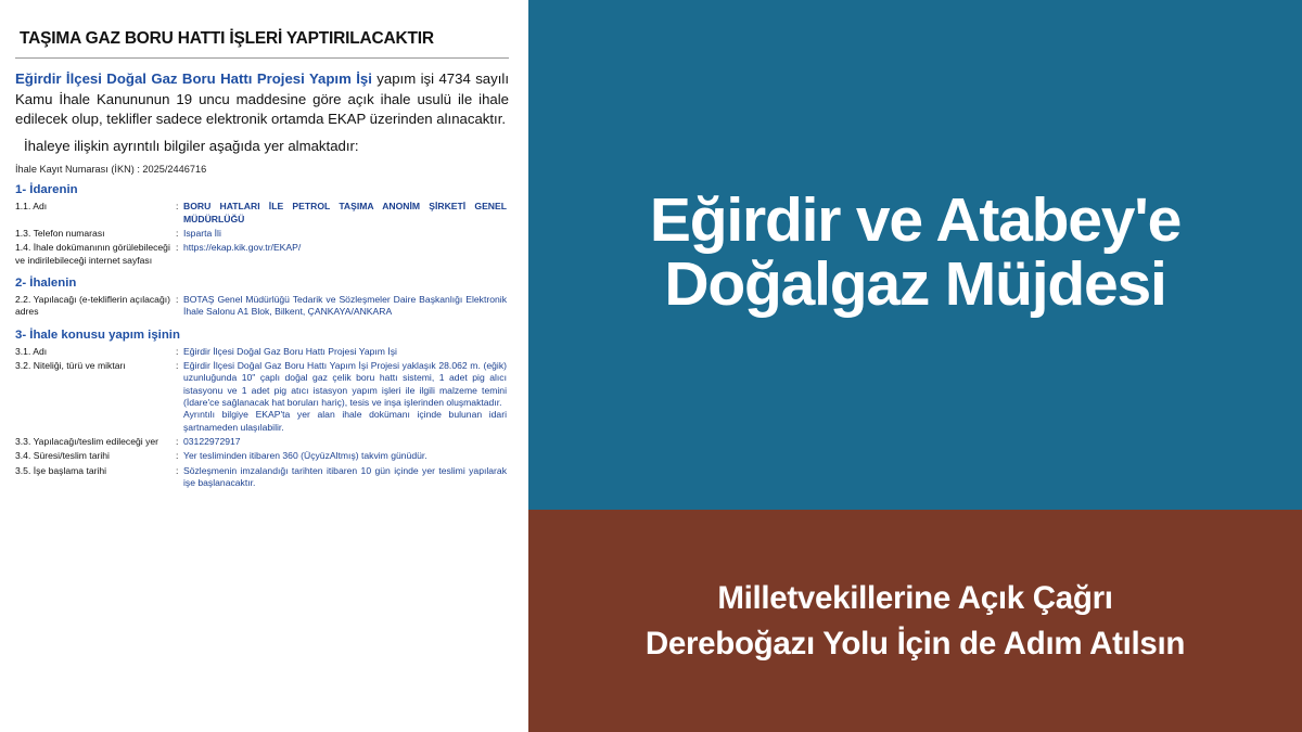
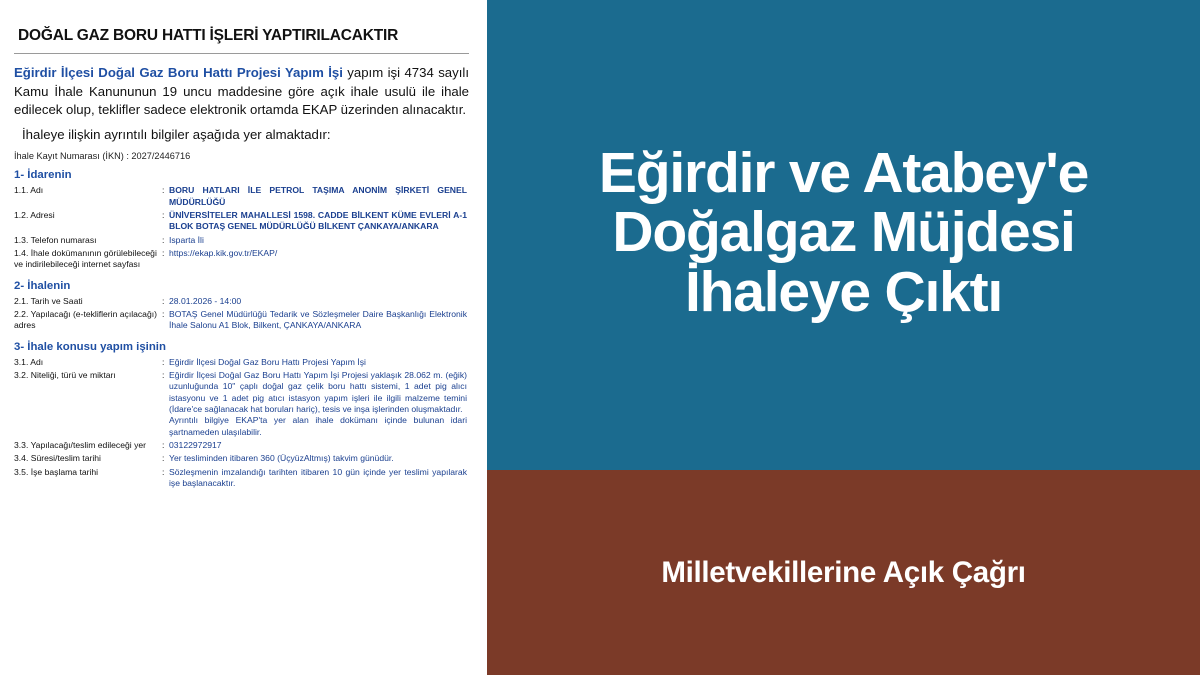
- TAŞIMA GAZ BORU HATTI İŞLERİ YAPTIRILACAKTIR
+ DOĞAL GAZ BORU HATTI İŞLERİ YAPTIRILACAKTIR
  Eğirdir İlçesi Doğal Gaz Boru Hattı Projesi Yapım İşi yapım işi 4734 sayılı Kamu İhale Kanununun 19 uncu maddesine göre açık ihale usulü ile ihale edilecek olup, teklifler sadece elektronik ortamda EKAP üzerinden alınacaktır.
  İhaleye ilişkin ayrıntılı bilgiler aşağıda yer almaktadır:
- İhale Kayıt Numarası (İKN) : 2025/2446716
+ İhale Kayıt Numarası (İKN) : 2027/2446716
  1- İdarenin
  1.1. Adı	:	BORU HATLARI İLE PETROL TAŞIMA ANONİM ŞİRKETİ GENEL MÜDÜRLÜĞÜ
+ 1.2. Adresi	:	ÜNİVERSİTELER MAHALLESİ 1598. CADDE BİLKENT KÜME EVLERİ A-1 BLOK BOTAŞ GENEL MÜDÜRLÜĞÜ BİLKENT ÇANKAYA/ANKARA
  1.3. Telefon numarası	:	Isparta İli
  1.4. İhale dokümanının görülebileceği ve indirilebileceği internet sayfası	:	https://ekap.kik.gov.tr/EKAP/
  2- İhalenin
+ 2.1. Tarih ve Saati	:	28.01.2026 - 14:00
  2.2. Yapılacağı (e-tekliflerin açılacağı) adres	:	BOTAŞ Genel Müdürlüğü Tedarik ve Sözleşmeler Daire Başkanlığı Elektronik İhale Salonu A1 Blok, Bilkent, ÇANKAYA/ANKARA
  3- İhale konusu yapım işinin
  3.1. Adı	:	Eğirdir İlçesi Doğal Gaz Boru Hattı Projesi Yapım İşi
  3.2. Niteliği, türü ve miktarı	:	Eğirdir İlçesi Doğal Gaz Boru Hattı Yapım İşi Projesi yaklaşık 28.062 m. (eğik) uzunluğunda 10" çaplı doğal gaz çelik boru hattı sistemi, 1 adet pig alıcı istasyonu ve 1 adet pig atıcı istasyon yapım işleri ile ilgili malzeme temini (İdare'ce sağlanacak hat boruları hariç), tesis ve inşa işlerinden oluşmaktadır. Ayrıntılı bilgiye EKAP'ta yer alan ihale dokümanı içinde bulunan idari şartnameden ulaşılabilir.
  3.3. Yapılacağı/teslim edileceği yer	:	03122972917
  3.4. Süresi/teslim tarihi	:	Yer tesliminden itibaren 360 (ÜçyüzAltmış) takvim günüdür.
  3.5. İşe başlama tarihi	:	Sözleşmenin imzalandığı tarihten itibaren 10 gün içinde yer teslimi yapılarak işe başlanacaktır.
  Eğirdir ve Atabey'e
  Doğalgaz Müjdesi
+ İhaleye Çıktı
  Milletvekillerine Açık Çağrı
- Dereboğazı Yolu İçin de Adım Atılsın
